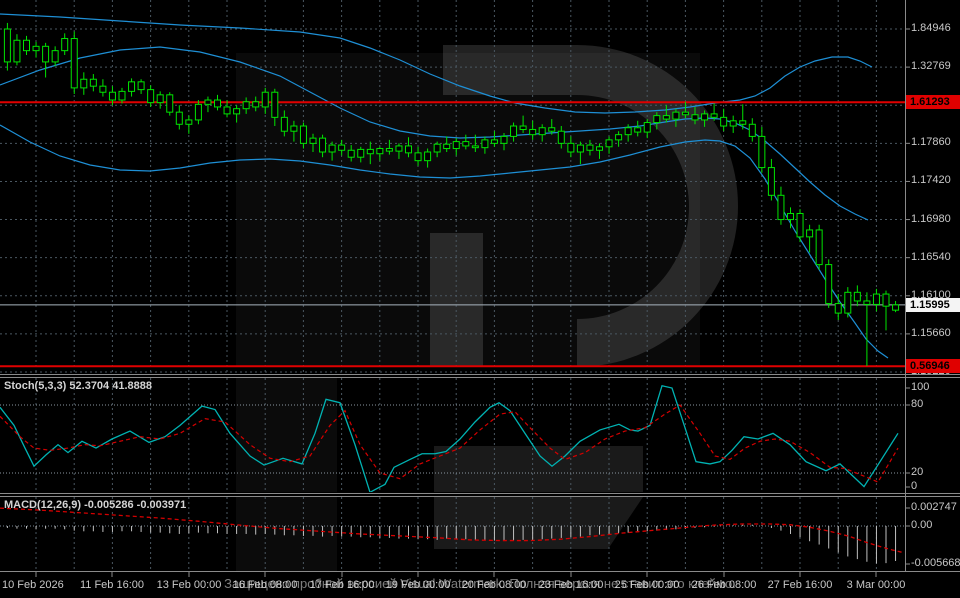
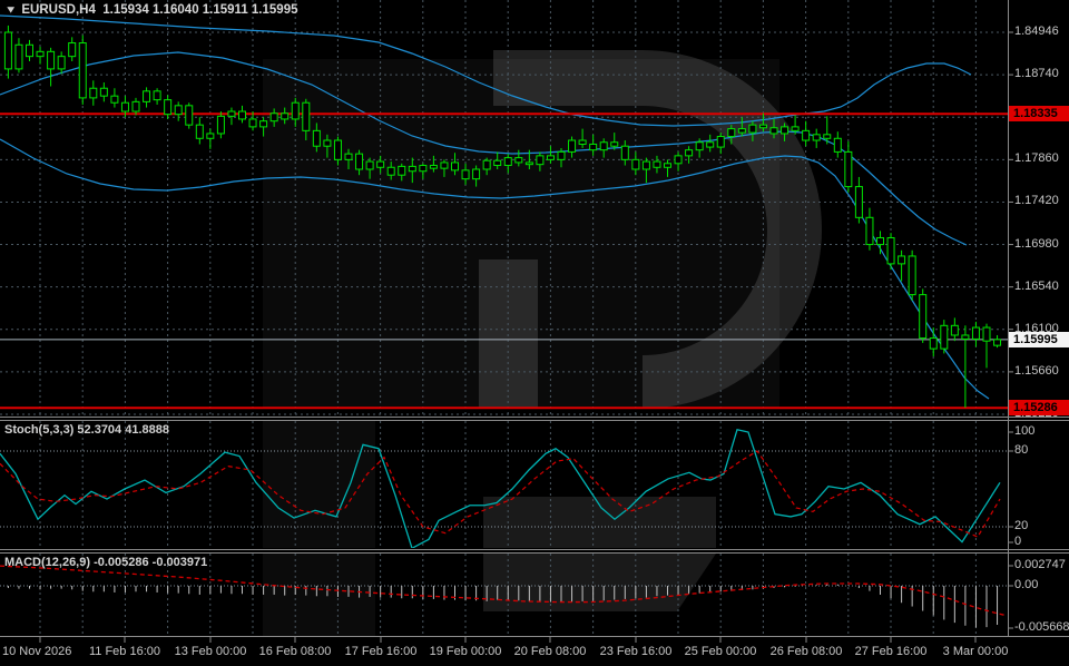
+ ▼ EURUSD,H4 1.15934 1.16040 1.15911 1.15995
  Stoch(5,3,3) 52.3704 41.8888
  MACD(12,26,9) -0.005286 -0.003971
  1.84946
- 1.32769
+ 1.18740
  1.17860
  1.17420
  1.16980
  1.16540
  1.16100
  1.15660
  100
  80
  20
  0
  0.002747
  0.00
  -0.005668
- 10 Feb 2026
+ 10 Nov 2026
  11 Feb 16:00
  13 Feb 00:00
  16 Feb 08:00
  17 Feb 16:00
  19 Feb 00:00
  20 Feb 08:00
  23 Feb 16:00
  25 Feb 00:00
  26 Feb 08:00
  27 Feb 16:00
  3 Mar 00:00
- 1.61293
+ 1.18335
  1.15995
- 0.56946
+ 1.15286
- Защищено пробной версией Visual Watermark. Полная версия не ставит это клеймо.
